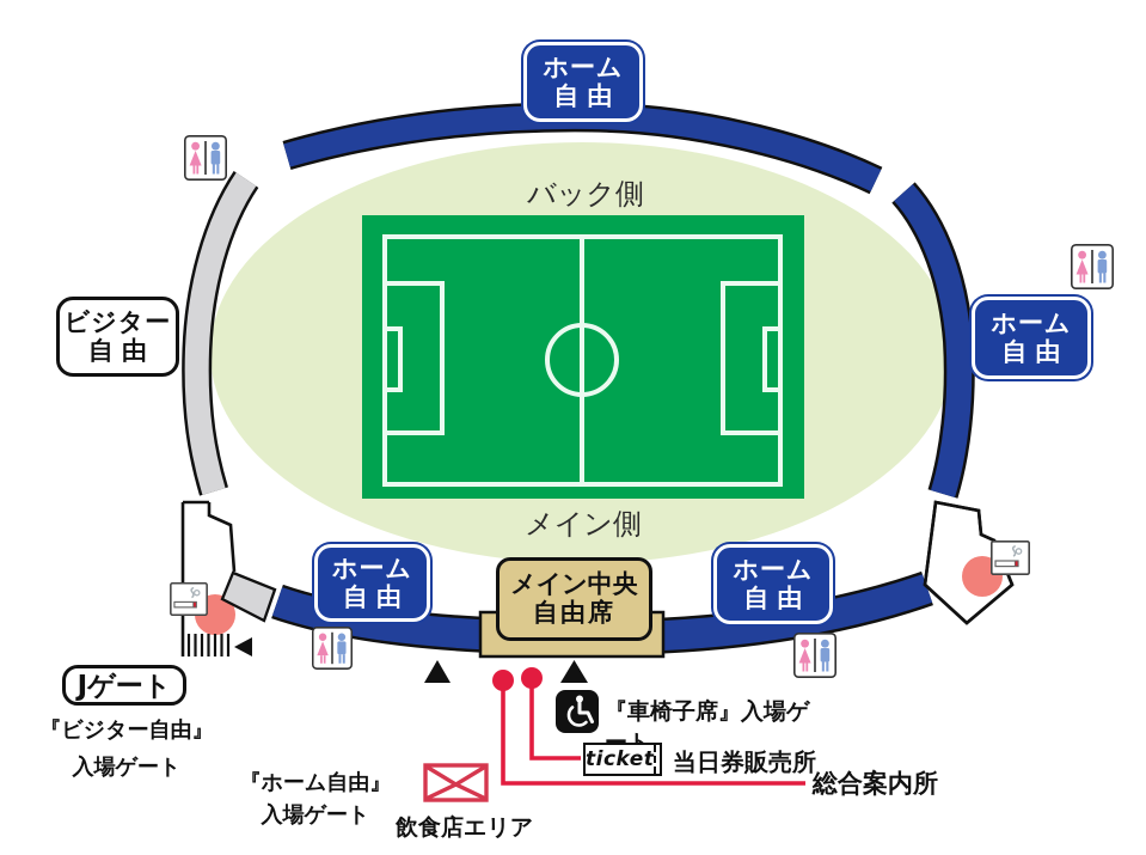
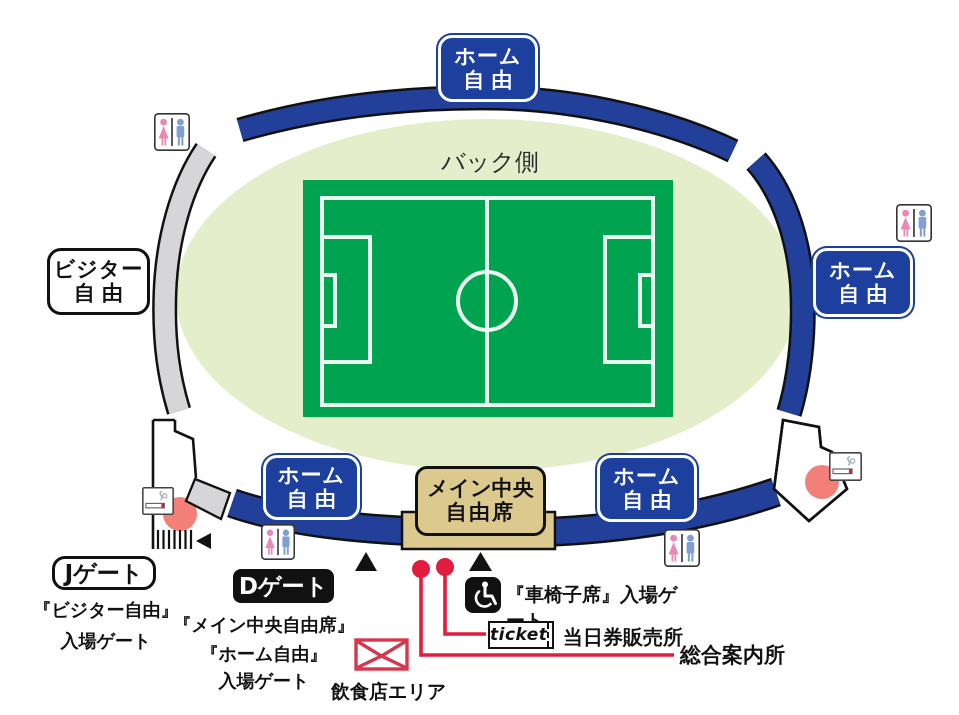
  バック側
- メイン側
  ホーム
  自由
  ホーム
  自由
  ホーム
  自由
  ホーム
  自由
  ビジター
  自由
  メイン中央
  自由席
  Jゲート
  『ビジター自由』
  入場ゲート
+ Dゲート
+ 『メイン中央自由席』
  『ホーム自由』
  入場ゲート
  『車椅子席』入場ゲ
  ticket
  当日券販売所
  総合案内所
  飲食店エリア
